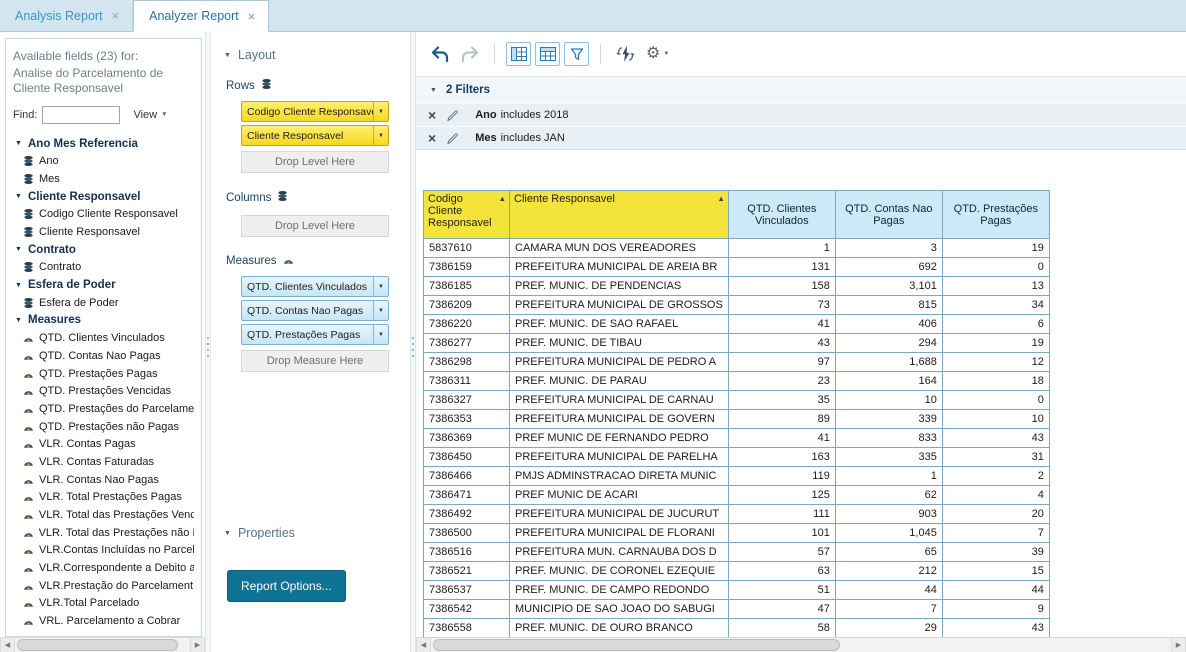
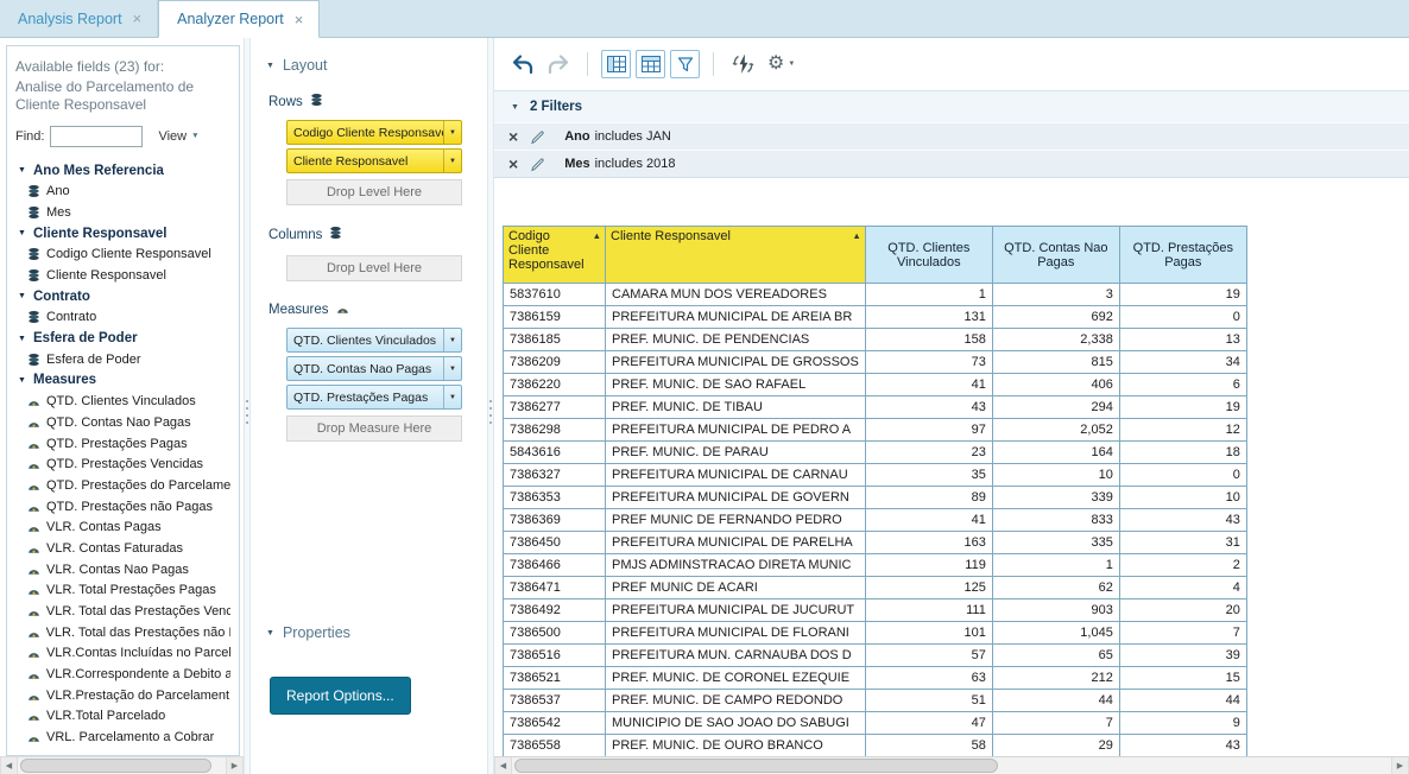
  Analysis Report
  ×
  Analyzer Report
  ×
  Available fields (23) for:
  Analise do Parcelamento de Cliente Responsavel
  Find:
  View
  Ano Mes Referencia
  Ano
  Mes
  Cliente Responsavel
  Codigo Cliente Responsavel
  Cliente Responsavel
  Contrato
  Contrato
  Esfera de Poder
  Esfera de Poder
  Measures
  QTD. Clientes Vinculados
  QTD. Contas Nao Pagas
  QTD. Prestações Pagas
  QTD. Prestações Vencidas
  QTD. Prestações do Parcelame
  QTD. Prestações não Pagas
  VLR. Contas Pagas
  VLR. Contas Faturadas
  VLR. Contas Nao Pagas
  VLR. Total Prestações Pagas
  VLR. Total das Prestações Venc
  VLR. Total das Prestações não
  VLR.Contas Incluídas no Parcel
  VLR.Correspondente a Debito a
  VLR.Prestação do Parcelament
  VLR.Total Parcelado
  VRL. Parcelamento a Cobrar
  Layout
  Rows
  Codigo Cliente Responsav
  Cliente Responsavel
  Drop Level Here
  Columns
  Drop Level Here
  Measures
  QTD. Clientes Vinculados
  QTD. Contas Nao Pagas
  QTD. Prestações Pagas
  Drop Measure Here
  Properties
  Report Options...
  ⚙
  2 Filters
  ×
- Ano includes 2018
+ Ano includes JAN
  ×
- Mes includes JAN
+ Mes includes 2018
  Codigo Cliente Responsavel ▲	Cliente Responsavel ▲	QTD. Clientes Vinculados	QTD. Contas Nao Pagas	QTD. Prestações Pagas
  5837610	CAMARA MUN DOS VEREADORES	1	3	19
  7386159	PREFEITURA MUNICIPAL DE AREIA BR	131	692	0
- 7386185	PREF. MUNIC. DE PENDENCIAS	158	3,101	13
+ 7386185	PREF. MUNIC. DE PENDENCIAS	158	2,338	13
  7386209	PREFEITURA MUNICIPAL DE GROSSOS	73	815	34
  7386220	PREF. MUNIC. DE SAO RAFAEL	41	406	6
  7386277	PREF. MUNIC. DE TIBAU	43	294	19
- 7386298	PREFEITURA MUNICIPAL DE PEDRO A	97	1,688	12
+ 7386298	PREFEITURA MUNICIPAL DE PEDRO A	97	2,052	12
- 7386311	PREF. MUNIC. DE PARAU	23	164	18
+ 5843616	PREF. MUNIC. DE PARAU	23	164	18
  7386327	PREFEITURA MUNICIPAL DE CARNAU	35	10	0
  7386353	PREFEITURA MUNICIPAL DE GOVERN	89	339	10
  7386369	PREF MUNIC DE FERNANDO PEDRO	41	833	43
  7386450	PREFEITURA MUNICIPAL DE PARELHA	163	335	31
  7386466	PMJS ADMINSTRACAO DIRETA MUNIC	119	1	2
  7386471	PREF MUNIC DE ACARI	125	62	4
  7386492	PREFEITURA MUNICIPAL DE JUCURUT	111	903	20
  7386500	PREFEITURA MUNICIPAL DE FLORANI	101	1,045	7
  7386516	PREFEITURA MUN. CARNAUBA DOS D	57	65	39
  7386521	PREF. MUNIC. DE CORONEL EZEQUIE	63	212	15
  7386537	PREF. MUNIC. DE CAMPO REDONDO	51	44	44
  7386542	MUNICIPIO DE SAO JOAO DO SABUGI	47	7	9
  7386558	PREF. MUNIC. DE OURO BRANCO	58	29	43
